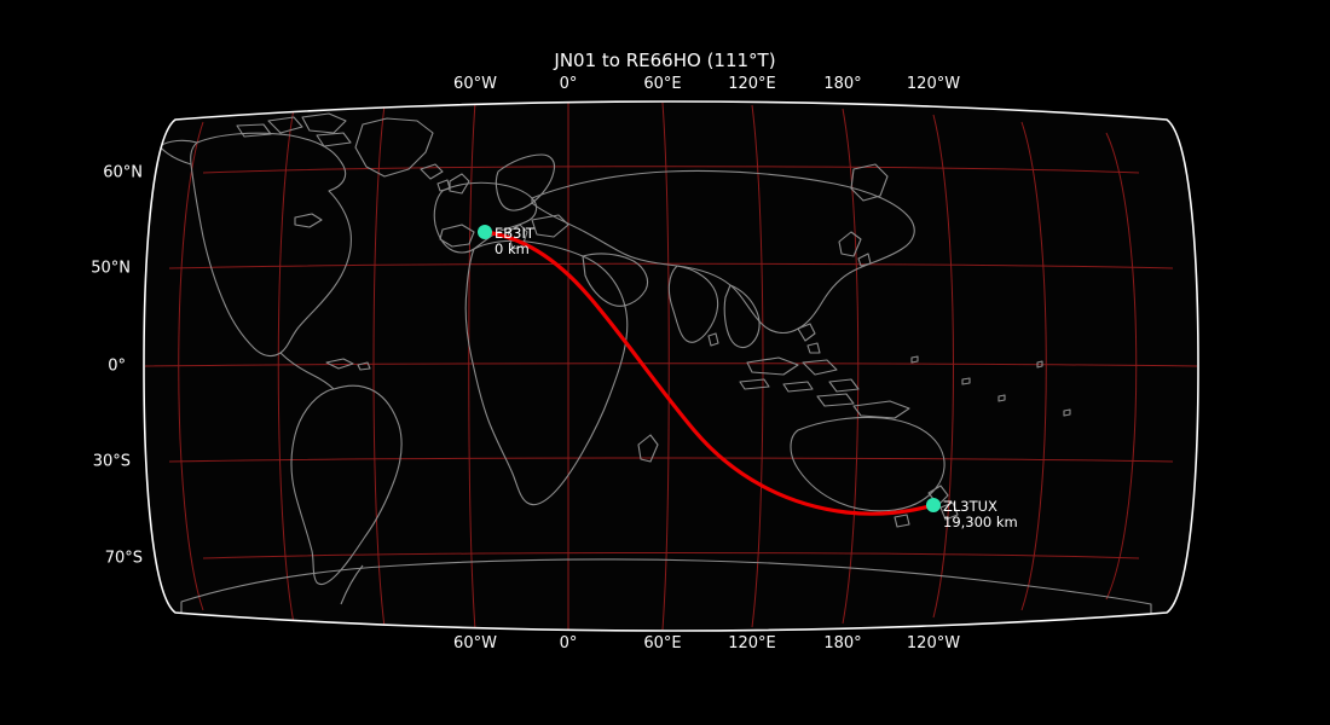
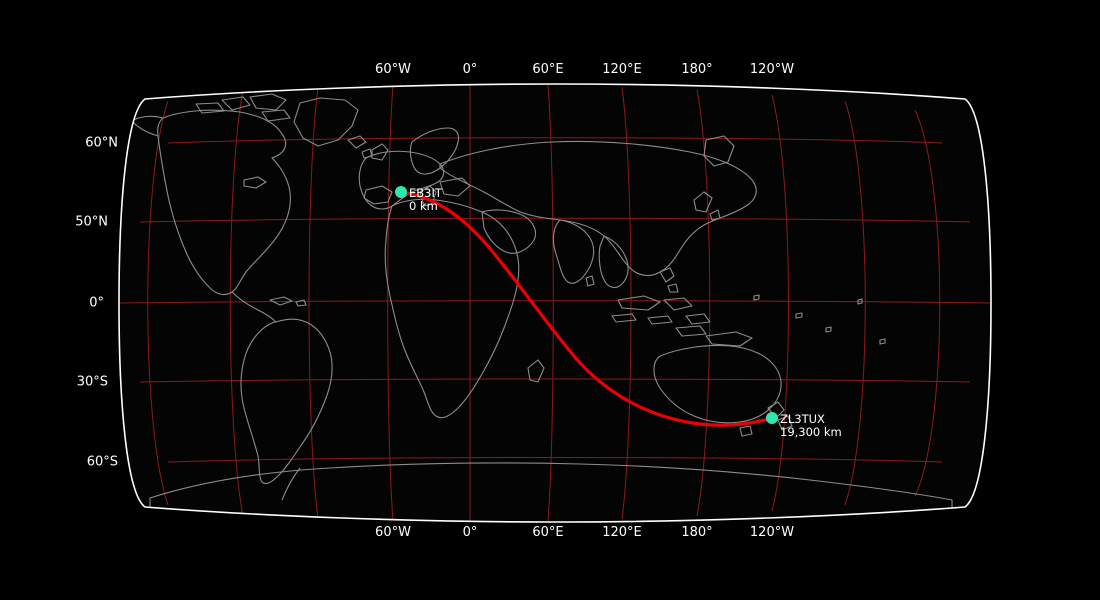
- JN01 to RE66HO (111°T)
  60°W
  0°
  60°E
  120°E
  180°
  120°W
  60°W
  0°
  60°E
  120°E
  180°
  120°W
  60°N
  50°N
  0°
  30°S
- 70°S
+ 60°S
  EB3IT
  0 km
  ZL3TUX
  19,300 km
